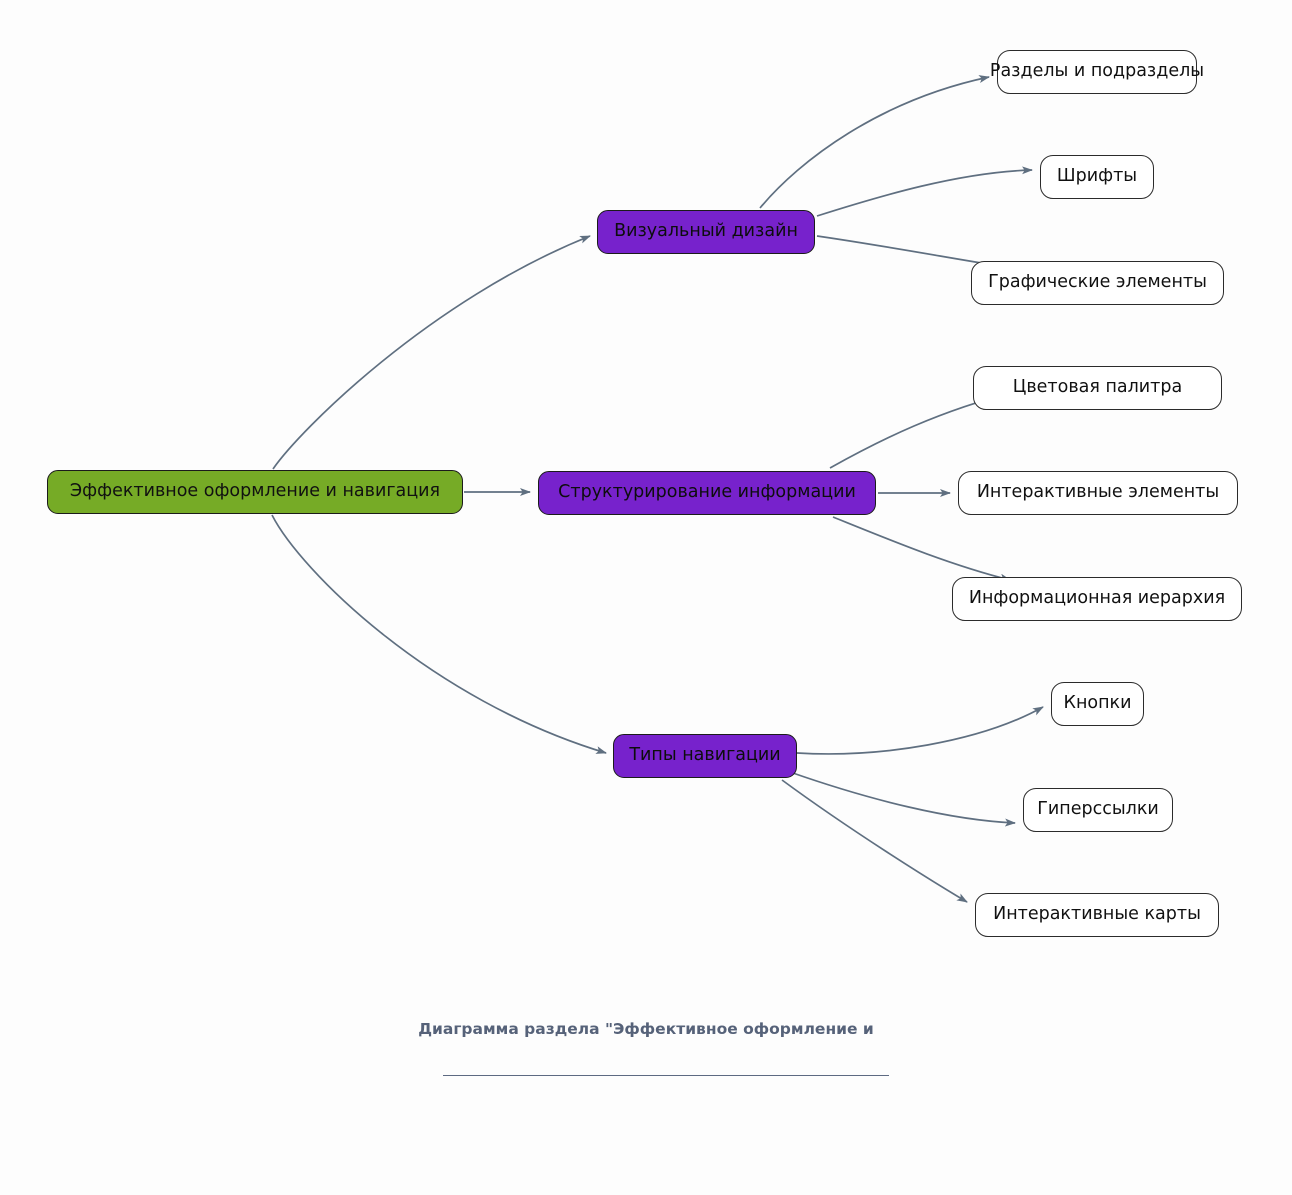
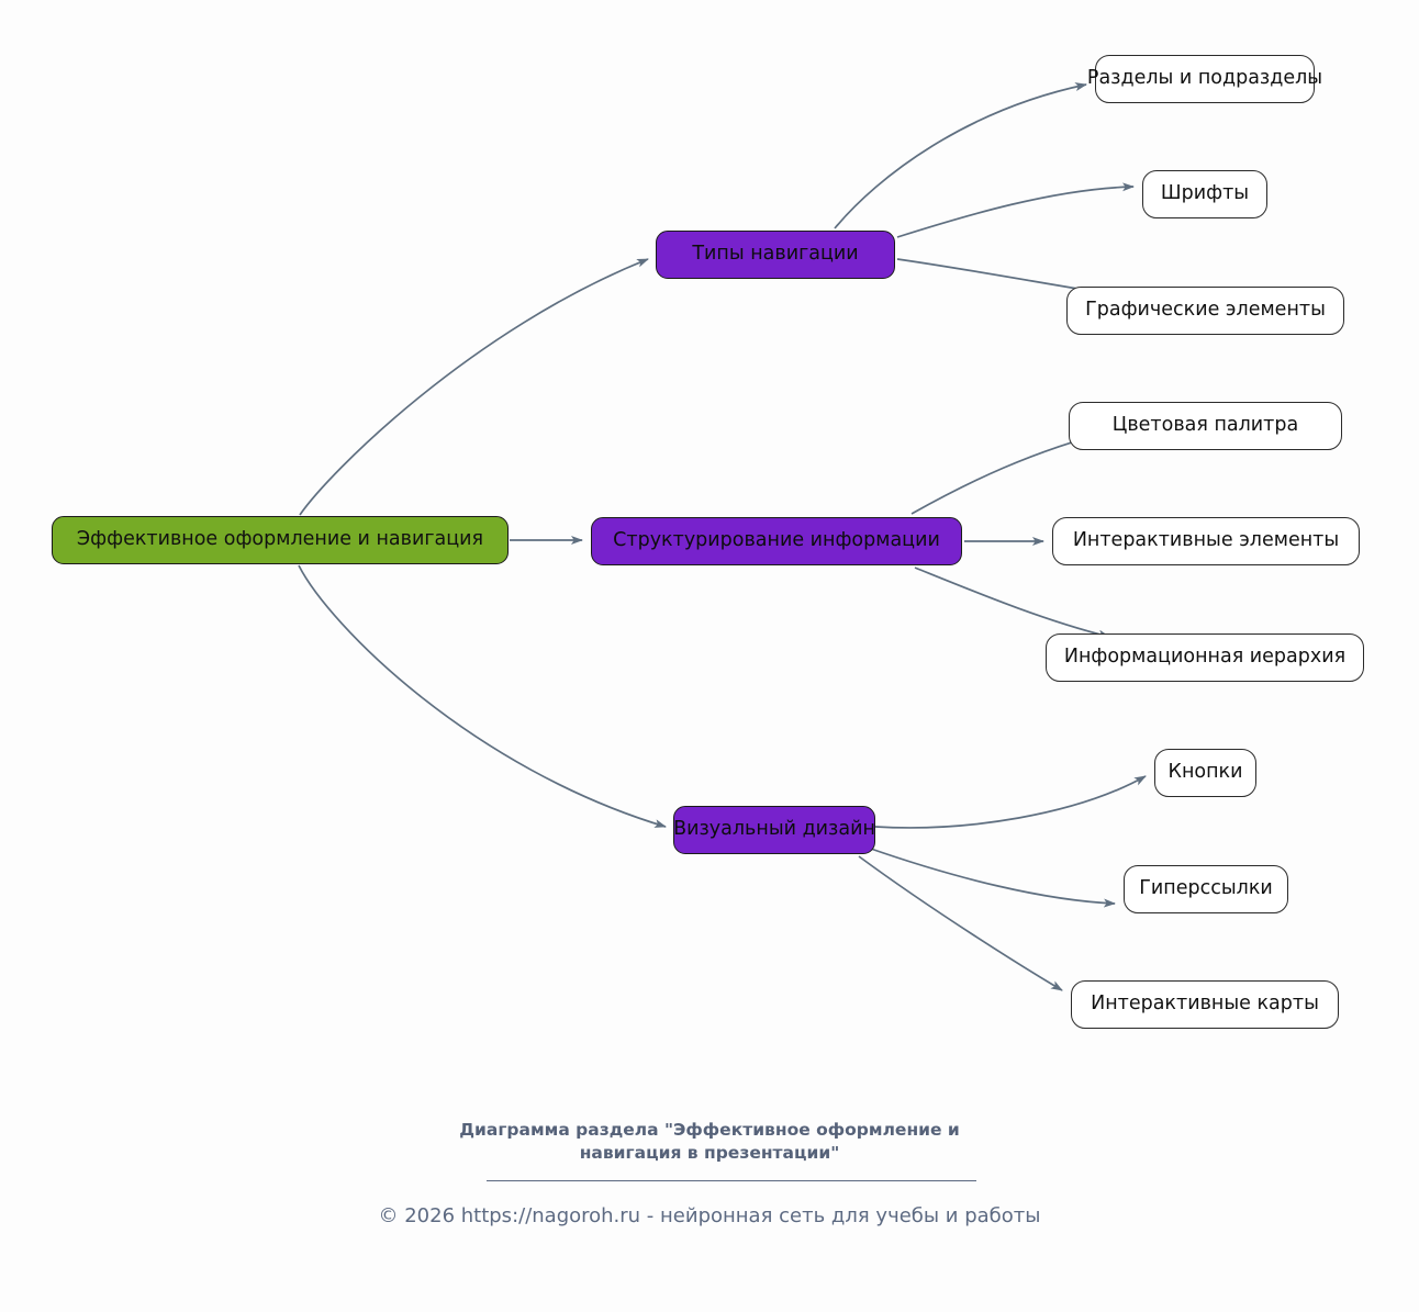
  Эффективное оформление и навигация
- Визуальный дизайн
+ Типы навигации
  Разделы и подразделы
  Шрифты
  Графические элементы
  Структурирование информации
  Цветовая палитра
  Интерактивные элементы
  Информационная иерархия
- Типы навигации
+ Визуальный дизайн
  Кнопки
  Гиперссылки
  Интерактивные карты
  Диаграмма раздела "Эффективное оформление и
+ навигация в презентации"
+ © 2026 https://nagoroh.ru - нейронная сеть для учебы и работы
